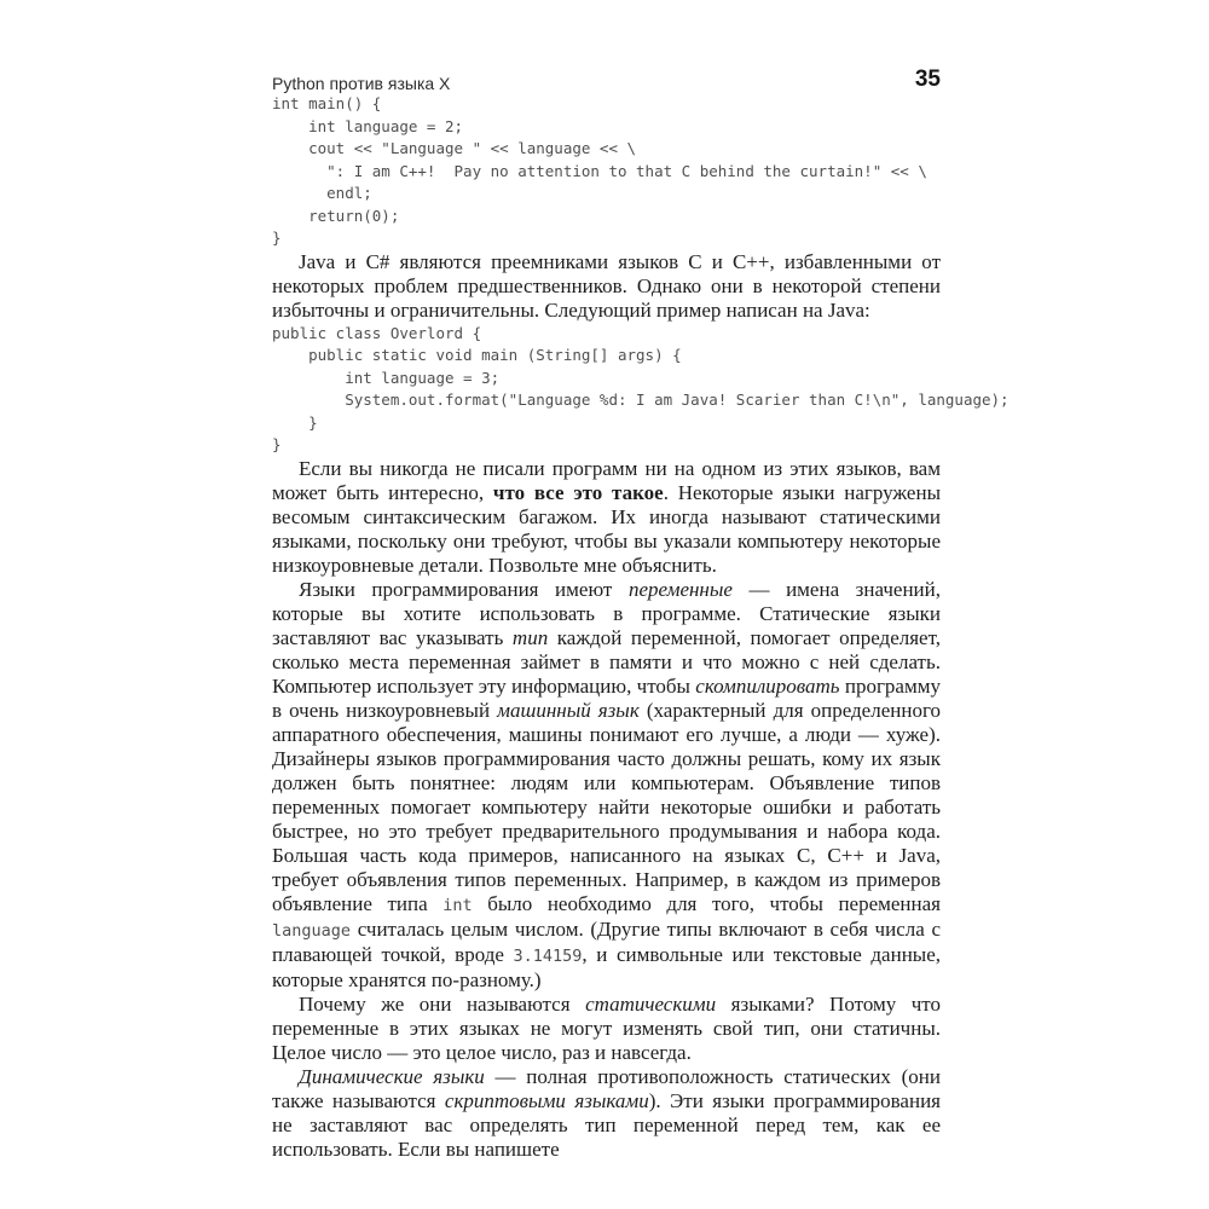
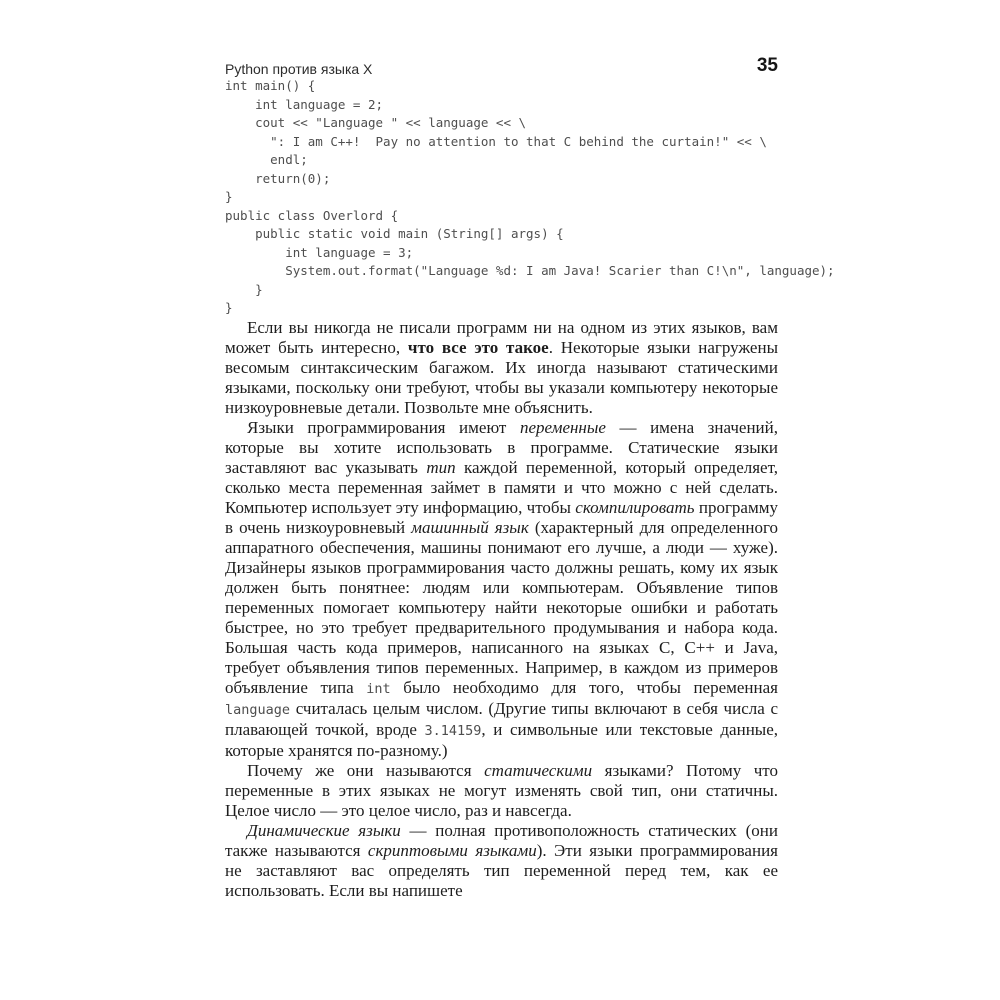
  Python против языка X
  35
  int main() {
  int language = 2;
  cout << "Language " << language << \
  ": I am C++! Pay no attention to that C behind the curtain!" << \
  endl;
  return(0);
  }
- Java и C# являются преемниками языков C и C++, избавленными от некоторых проблем предшественников. Однако они в некоторой степени избыточны и ограничительны. Следующий пример написан на Java:
  public class Overlord {
  public static void main (String[] args) {
  int language = 3;
  System.out.format("Language %d: I am Java! Scarier than C!\n", language);
  }
  }
  Если вы никогда не писали программ ни на одном из этих языков, вам может быть интересно, что все это такое. Некоторые языки нагружены весомым синтаксическим багажом. Их иногда называют статическими языками, поскольку они требуют, чтобы вы указали компьютеру некоторые низкоуровневые детали. Позвольте мне объяснить.
- Языки программирования имеют переменные — имена значений, которые вы хотите использовать в программе. Статические языки заставляют вас указывать тип каждой переменной, помогает определяет, сколько места переменная займет в памяти и что можно с ней сделать. Компьютер использует эту информацию, чтобы скомпилировать программу в очень низкоуровневый машинный язык (характерный для определенного аппаратного обеспечения, машины понимают его лучше, а люди — хуже). Дизайнеры языков программирования часто должны решать, кому их язык должен быть понятнее: людям или компьютерам. Объявление типов переменных помогает компьютеру найти некоторые ошибки и работать быстрее, но это требует предварительного продумывания и набора кода. Большая часть кода примеров, написанного на языках C, C++ и Java, требует объявления типов переменных. Например, в каждом из примеров объявление типа int было необходимо для того, чтобы переменная language считалась целым числом. (Другие типы включают в себя числа с плавающей точкой, вроде 3.14159, и символьные или текстовые данные, которые хранятся по-разному.)
+ Языки программирования имеют переменные — имена значений, которые вы хотите использовать в программе. Статические языки заставляют вас указывать тип каждой переменной, который определяет, сколько места переменная займет в памяти и что можно с ней сделать. Компьютер использует эту информацию, чтобы скомпилировать программу в очень низкоуровневый машинный язык (характерный для определенного аппаратного обеспечения, машины понимают его лучше, а люди — хуже). Дизайнеры языков программирования часто должны решать, кому их язык должен быть понятнее: людям или компьютерам. Объявление типов переменных помогает компьютеру найти некоторые ошибки и работать быстрее, но это требует предварительного продумывания и набора кода. Большая часть кода примеров, написанного на языках C, C++ и Java, требует объявления типов переменных. Например, в каждом из примеров объявление типа int было необходимо для того, чтобы переменная language считалась целым числом. (Другие типы включают в себя числа с плавающей точкой, вроде 3.14159, и символьные или текстовые данные, которые хранятся по-разному.)
  Почему же они называются статическими языками? Потому что переменные в этих языках не могут изменять свой тип, они статичны. Целое число — это целое число, раз и навсегда.
  Динамические языки — полная противоположность статических (они также называются скриптовыми языками). Эти языки программирования не заставляют вас определять тип переменной перед тем, как ее использовать. Если вы напишете
